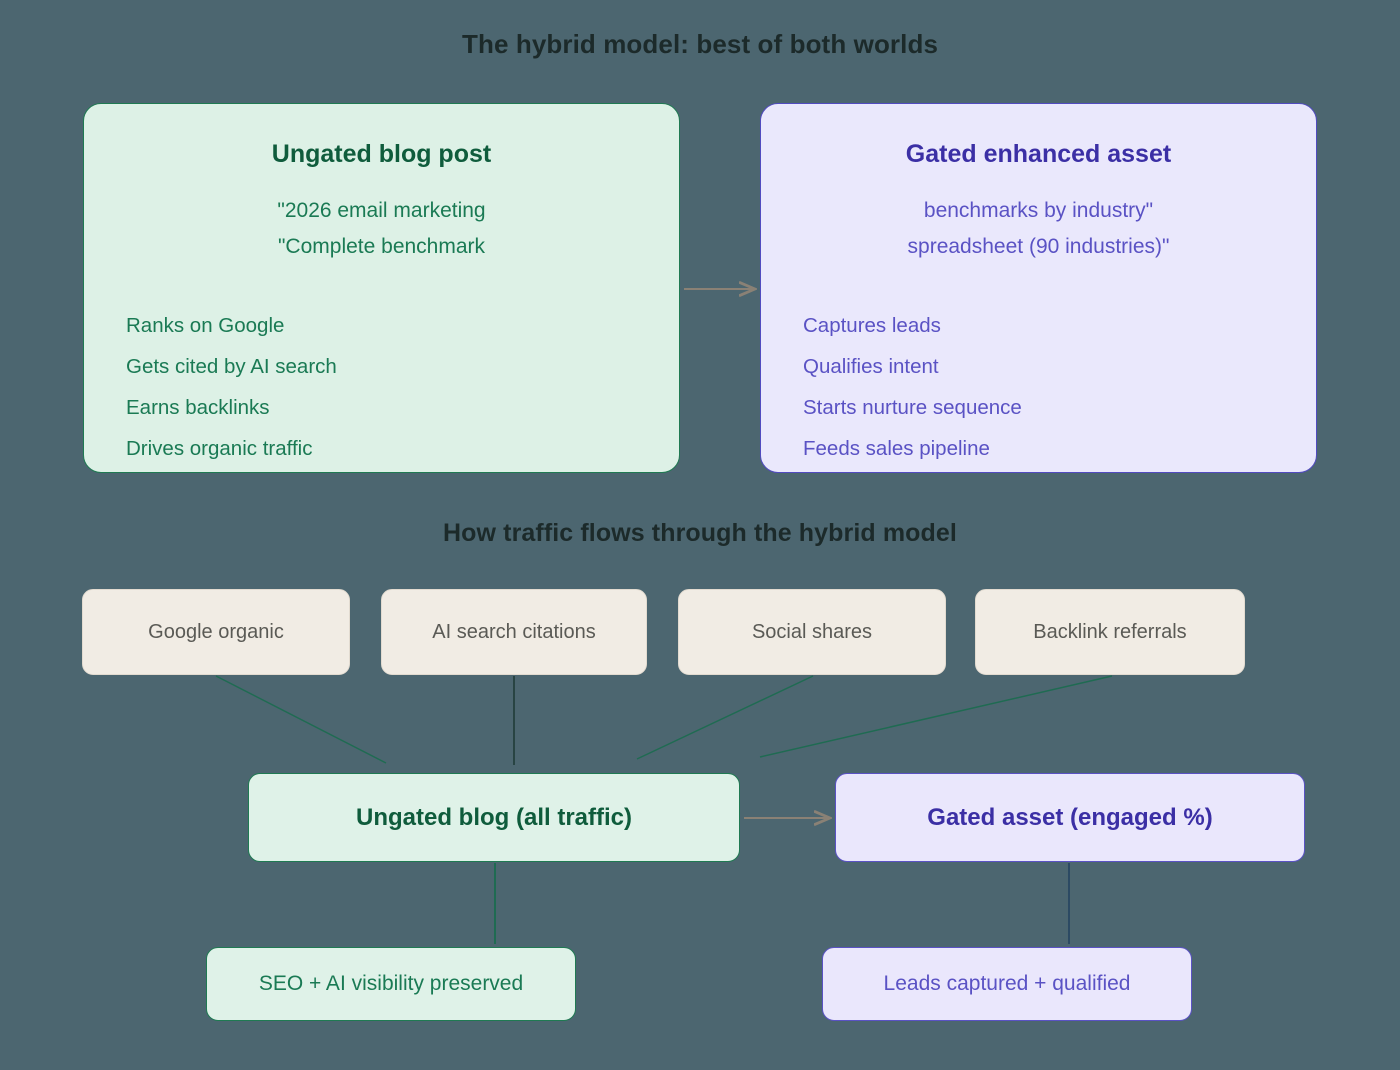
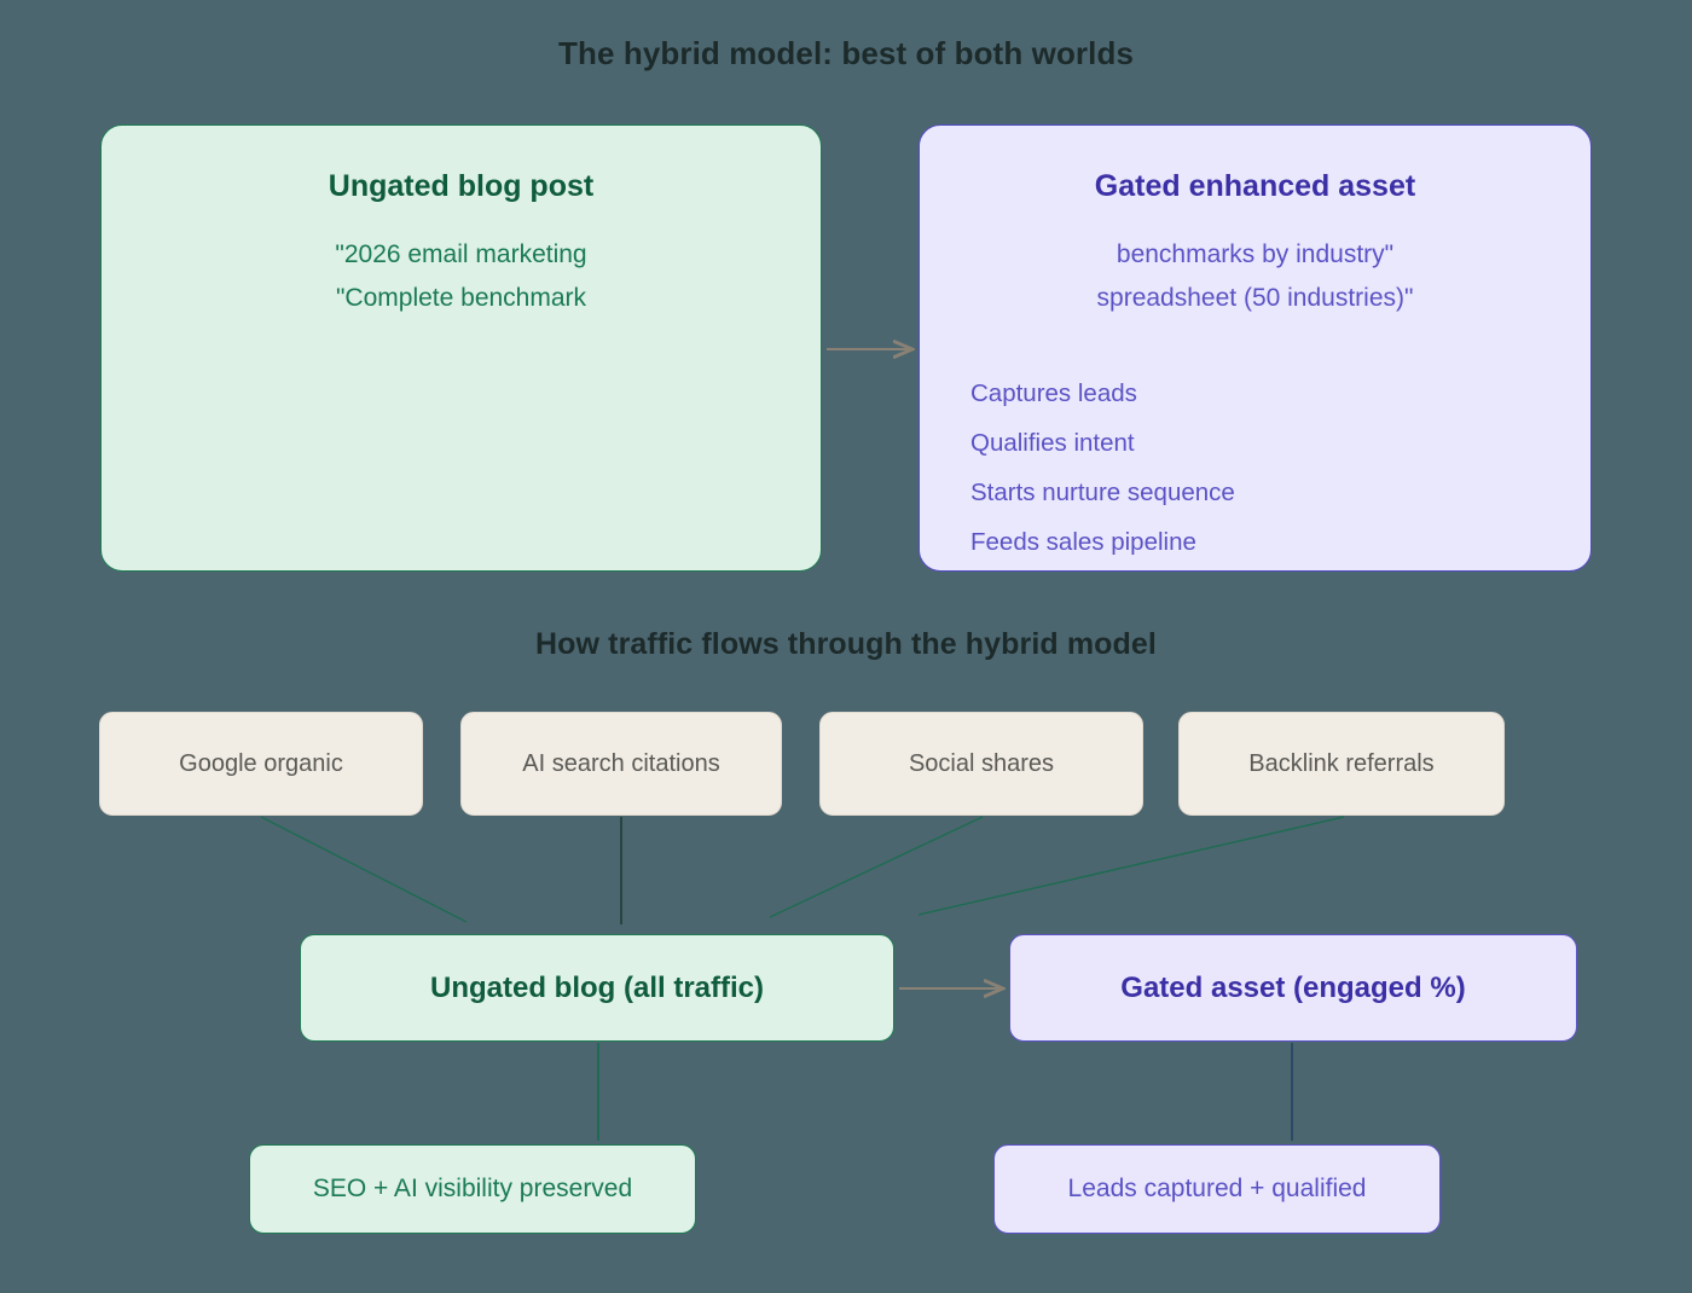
  The hybrid model: best of both worlds
  How traffic flows through the hybrid model
  Ungated blog post
  "2026 email marketing
  "Complete benchmark
- Ranks on Google
- Gets cited by AI search
- Earns backlinks
- Drives organic traffic
  Gated enhanced asset
  benchmarks by industry"
- spreadsheet (90 industries)"
+ spreadsheet (50 industries)"
  Captures leads
  Qualifies intent
  Starts nurture sequence
  Feeds sales pipeline
  Google organic
  AI search citations
  Social shares
  Backlink referrals
  Ungated blog (all traffic)
  Gated asset (engaged %)
  SEO + AI visibility preserved
  Leads captured + qualified
